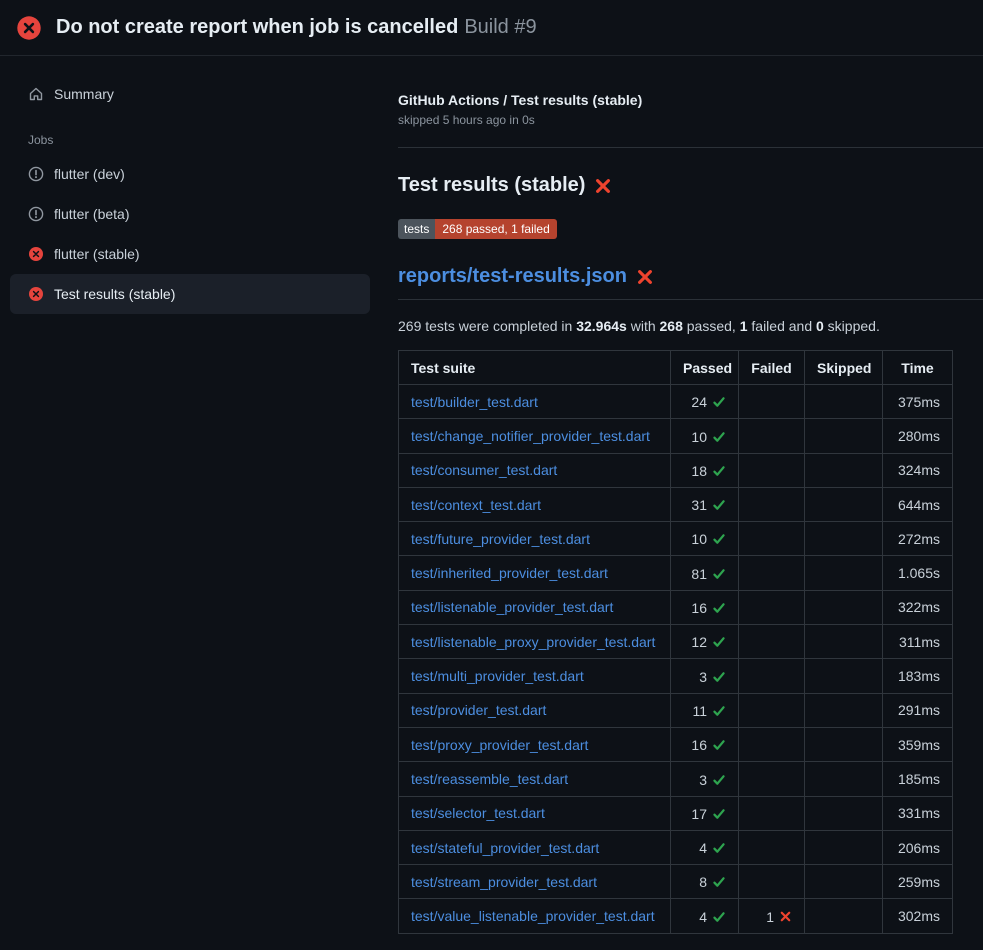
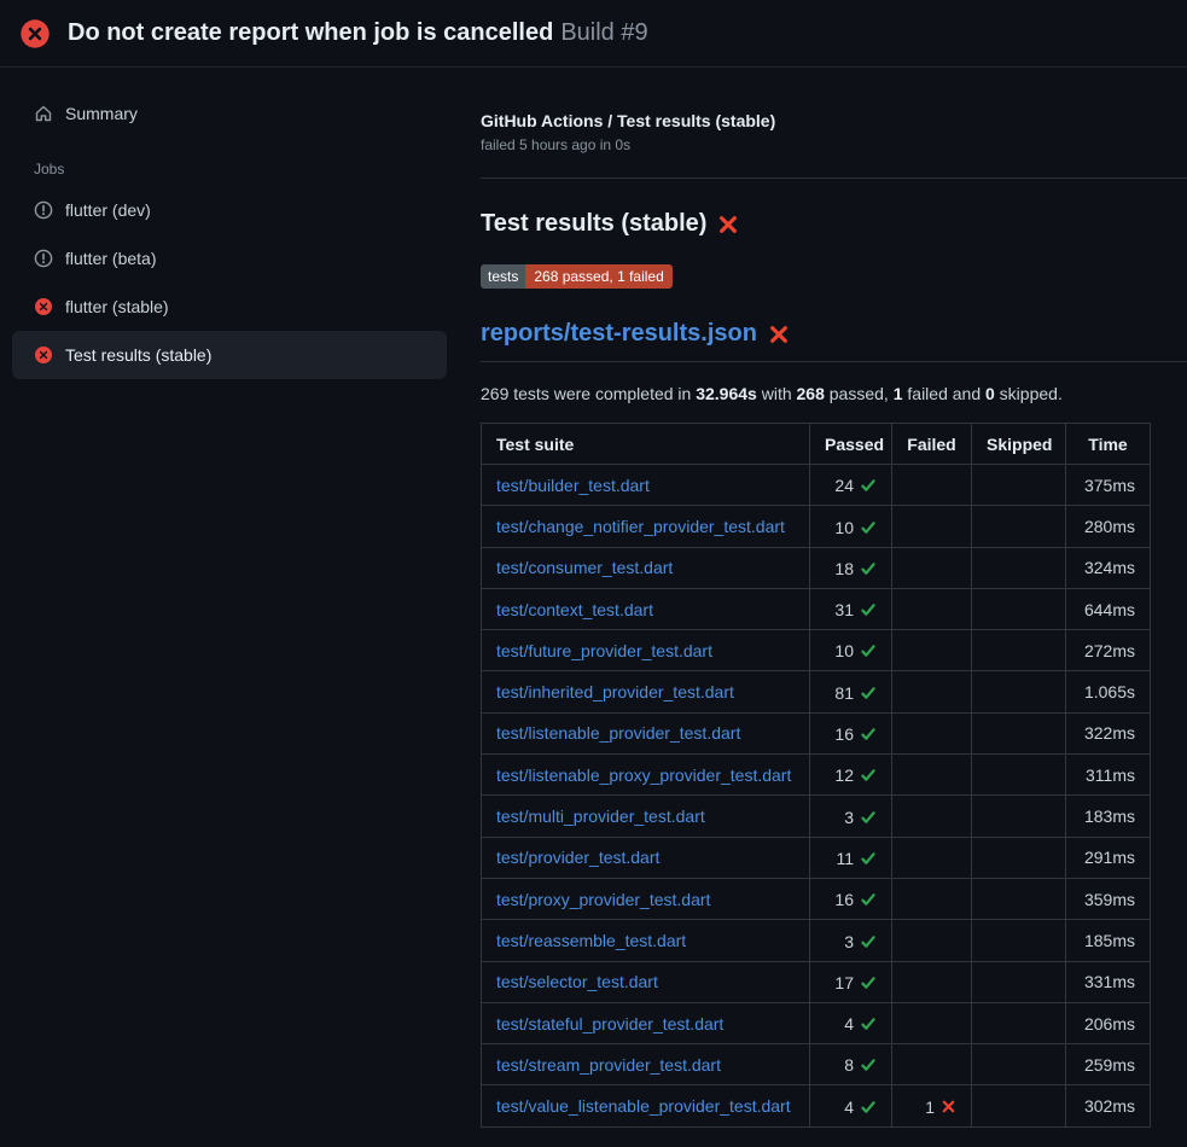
  Do not create report when job is cancelled Build #9
  Summary
  Jobs
  flutter (dev)
  flutter (beta)
  flutter (stable)
  Test results (stable)
  GitHub Actions / Test results (stable)
- skipped 5 hours ago in 0s
+ failed 5 hours ago in 0s
  Test results (stable)
  tests
  268 passed, 1 failed
  reports/test-results.json
  269 tests were completed in 32.964s with 268 passed, 1 failed and 0 skipped.
  Test suite	Passed	Failed	Skipped	Time
  test/builder_test.dart	24			375ms
  test/change_notifier_provider_test.dart	10			280ms
  test/consumer_test.dart	18			324ms
  test/context_test.dart	31			644ms
  test/future_provider_test.dart	10			272ms
  test/inherited_provider_test.dart	81			1.065s
  test/listenable_provider_test.dart	16			322ms
  test/listenable_proxy_provider_test.dart	12			311ms
  test/multi_provider_test.dart	3			183ms
  test/provider_test.dart	11			291ms
  test/proxy_provider_test.dart	16			359ms
  test/reassemble_test.dart	3			185ms
  test/selector_test.dart	17			331ms
  test/stateful_provider_test.dart	4			206ms
  test/stream_provider_test.dart	8			259ms
  test/value_listenable_provider_test.dart	4	1		302ms
